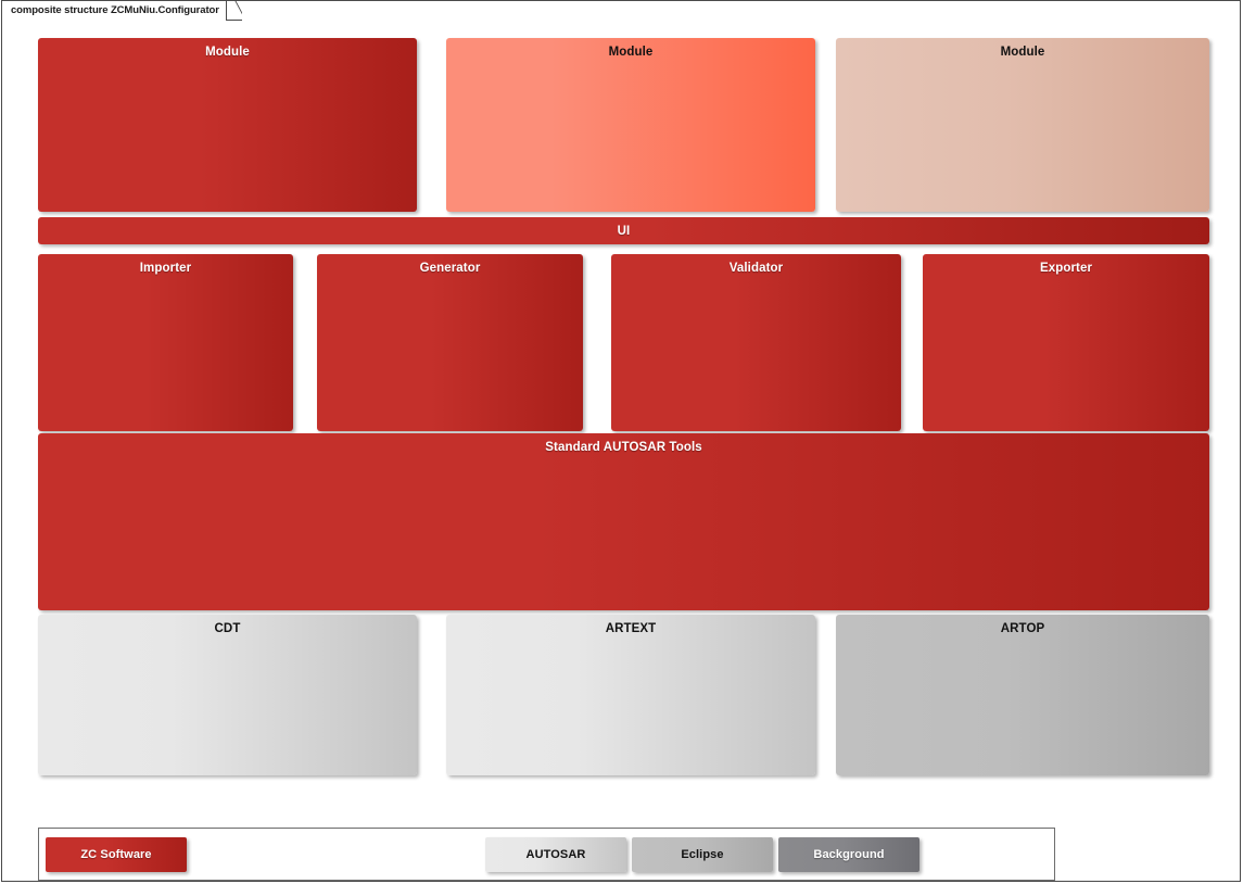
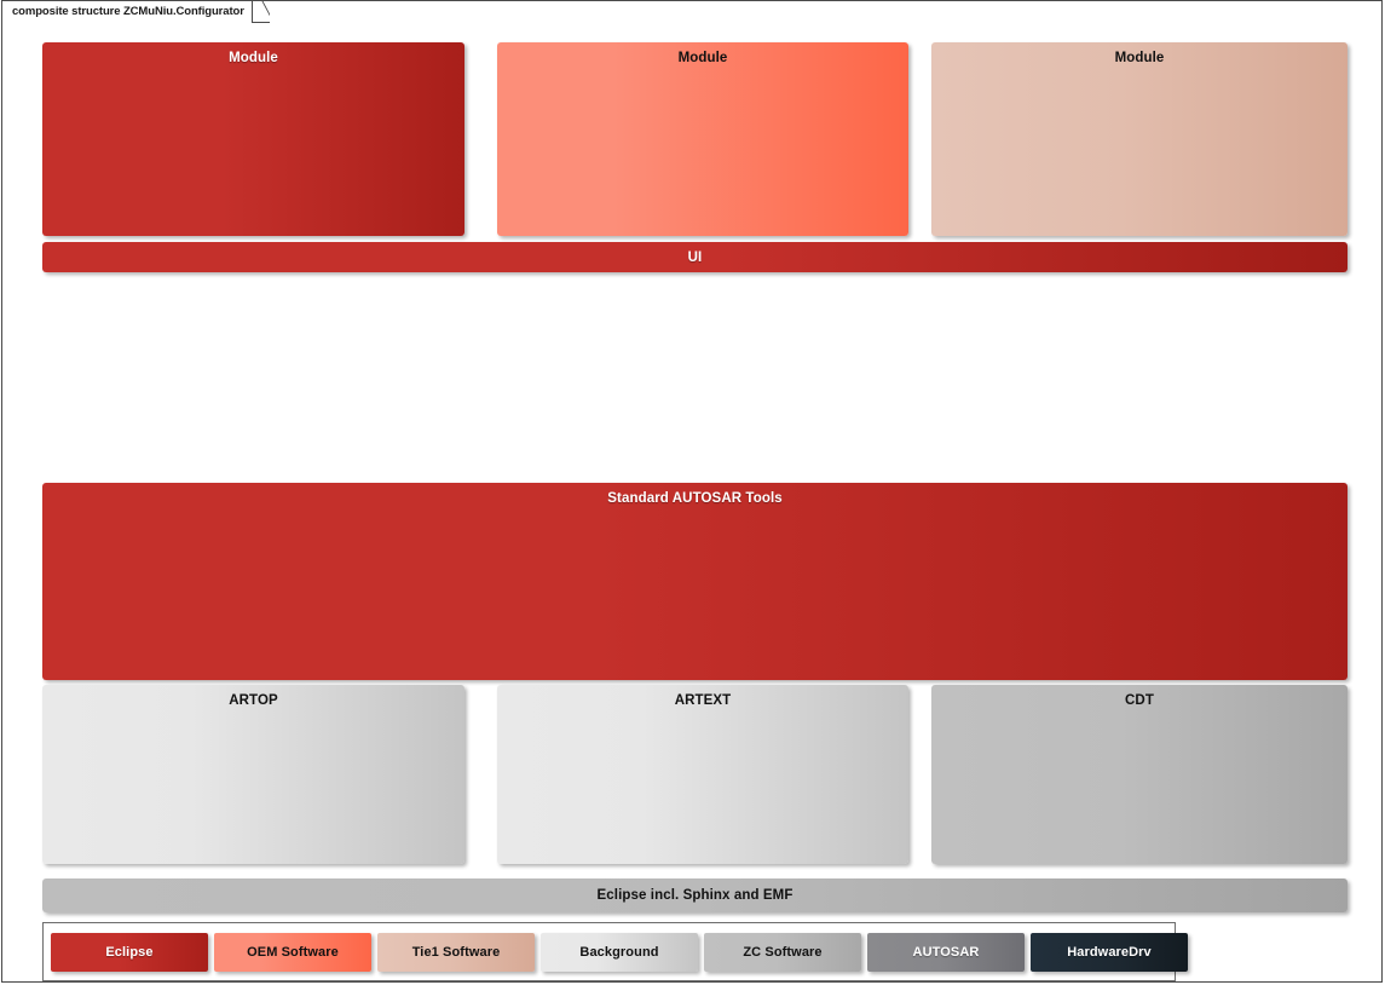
  composite structure ZCMuNiu.Configurator
  Module
  Module
  Module
  UI
- Importer
- Generator
- Validator
- Exporter
  Standard AUTOSAR Tools
- CDT
+ ARTOP
  ARTEXT
- ARTOP
+ CDT
+ Eclipse incl. Sphinx and EMF
- ZC Software
+ Eclipse
+ OEM Software
+ Tie1 Software
- AUTOSAR
+ Background
- Eclipse
+ ZC Software
- Background
+ AUTOSAR
+ HardwareDrv
